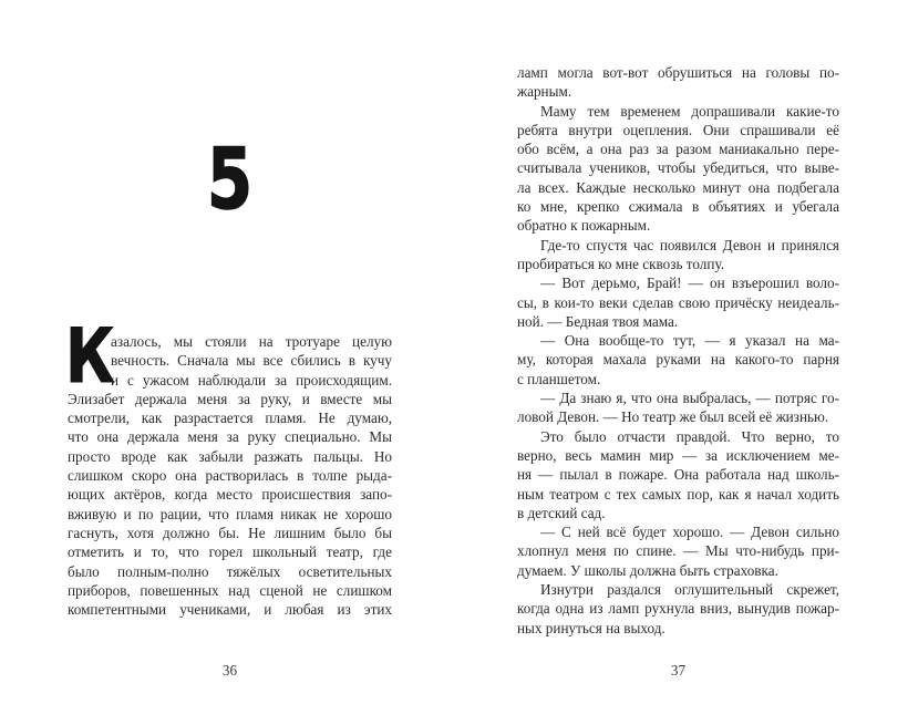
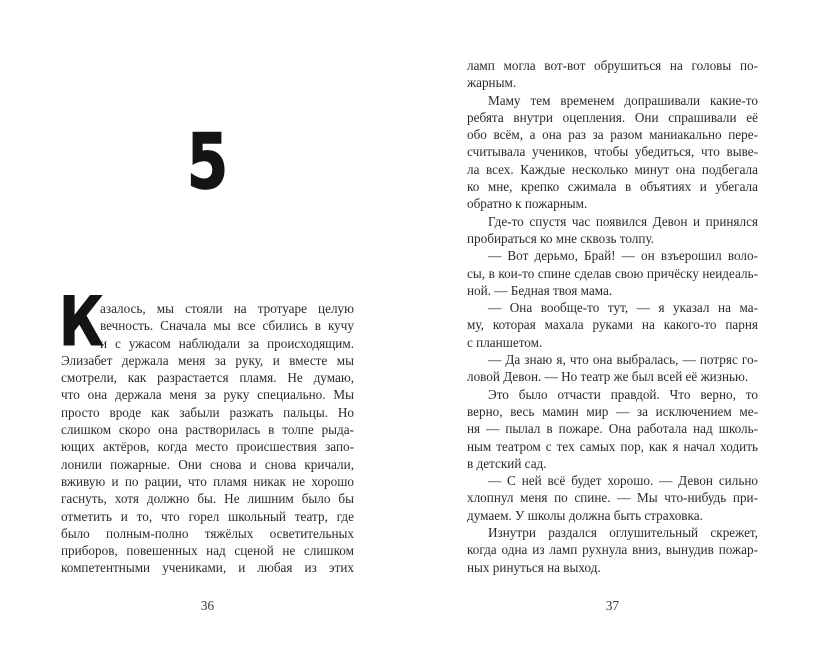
  5
  К
  азалось, мы стояли на тротуаре целую
  вечность. Сначала мы все сбились в кучу
  и с ужасом наблюдали за происходящим.
  Элизабет держала меня за руку, и вместе мы
  смотрели, как разрастается пламя. Не думаю,
  что она держала меня за руку специально. Мы
  просто вроде как забыли разжать пальцы. Но
  слишком скоро она растворилась в толпе рыда-
  ющих актёров, когда место происшествия запо-
+ лонили пожарные. Они снова и снова кричали,
  вживую и по рации, что пламя никак не хорошо
  гаснуть, хотя должно бы. Не лишним было бы
  отметить и то, что горел школьный театр, где
  было полным-полно тяжёлых осветительных
  приборов, повешенных над сценой не слишком
  компетентными учениками, и любая из этих
  36
  ламп могла вот-вот обрушиться на головы по-
  жарным.
  Маму тем временем допрашивали какие-то
  ребята внутри оцепления. Они спрашивали её
  обо всём, а она раз за разом маниакально пере-
  считывала учеников, чтобы убедиться, что выве-
  ла всех. Каждые несколько минут она подбегала
  ко мне, крепко сжимала в объятиях и убегала
  обратно к пожарным.
  Где-то спустя час появился Девон и принялся
  пробираться ко мне сквозь толпу.
  — Вот дерьмо, Брай! — он взъерошил воло-
- сы, в кои-то веки сделав свою причёску неидеаль-
+ сы, в кои-то спине сделав свою причёску неидеаль-
  ной. — Бедная твоя мама.
  — Она вообще-то тут, — я указал на ма-
  му, которая махала руками на какого-то парня
  с планшетом.
  — Да знаю я, что она выбралась, — потряс го-
  ловой Девон. — Но театр же был всей её жизнью.
  Это было отчасти правдой. Что верно, то
  верно, весь мамин мир — за исключением ме-
  ня — пылал в пожаре. Она работала над школь-
  ным театром с тех самых пор, как я начал ходить
  в детский сад.
  — С ней всё будет хорошо. — Девон сильно
  хлопнул меня по спине. — Мы что-нибудь при-
  думаем. У школы должна быть страховка.
  Изнутри раздался оглушительный скрежет,
  когда одна из ламп рухнула вниз, вынудив пожар-
  ных ринуться на выход.
  37
